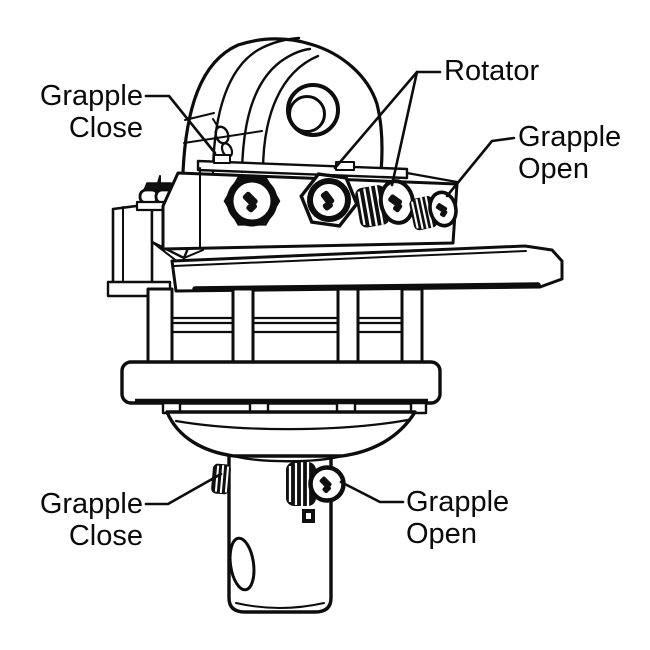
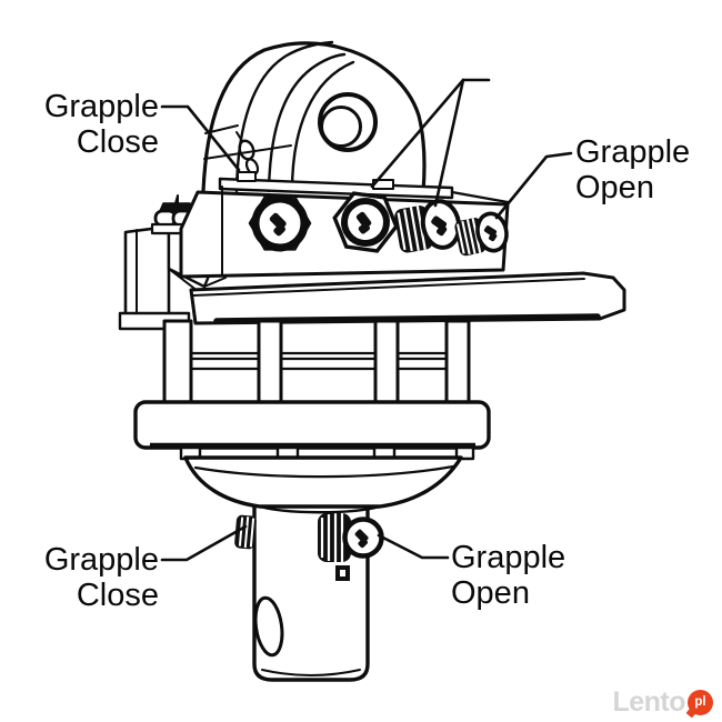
  Grapple
  Close
- Rotator
  Grapple
  Open
  Grapple
  Close
  Grapple
  Open
+ Lento
+ pl
